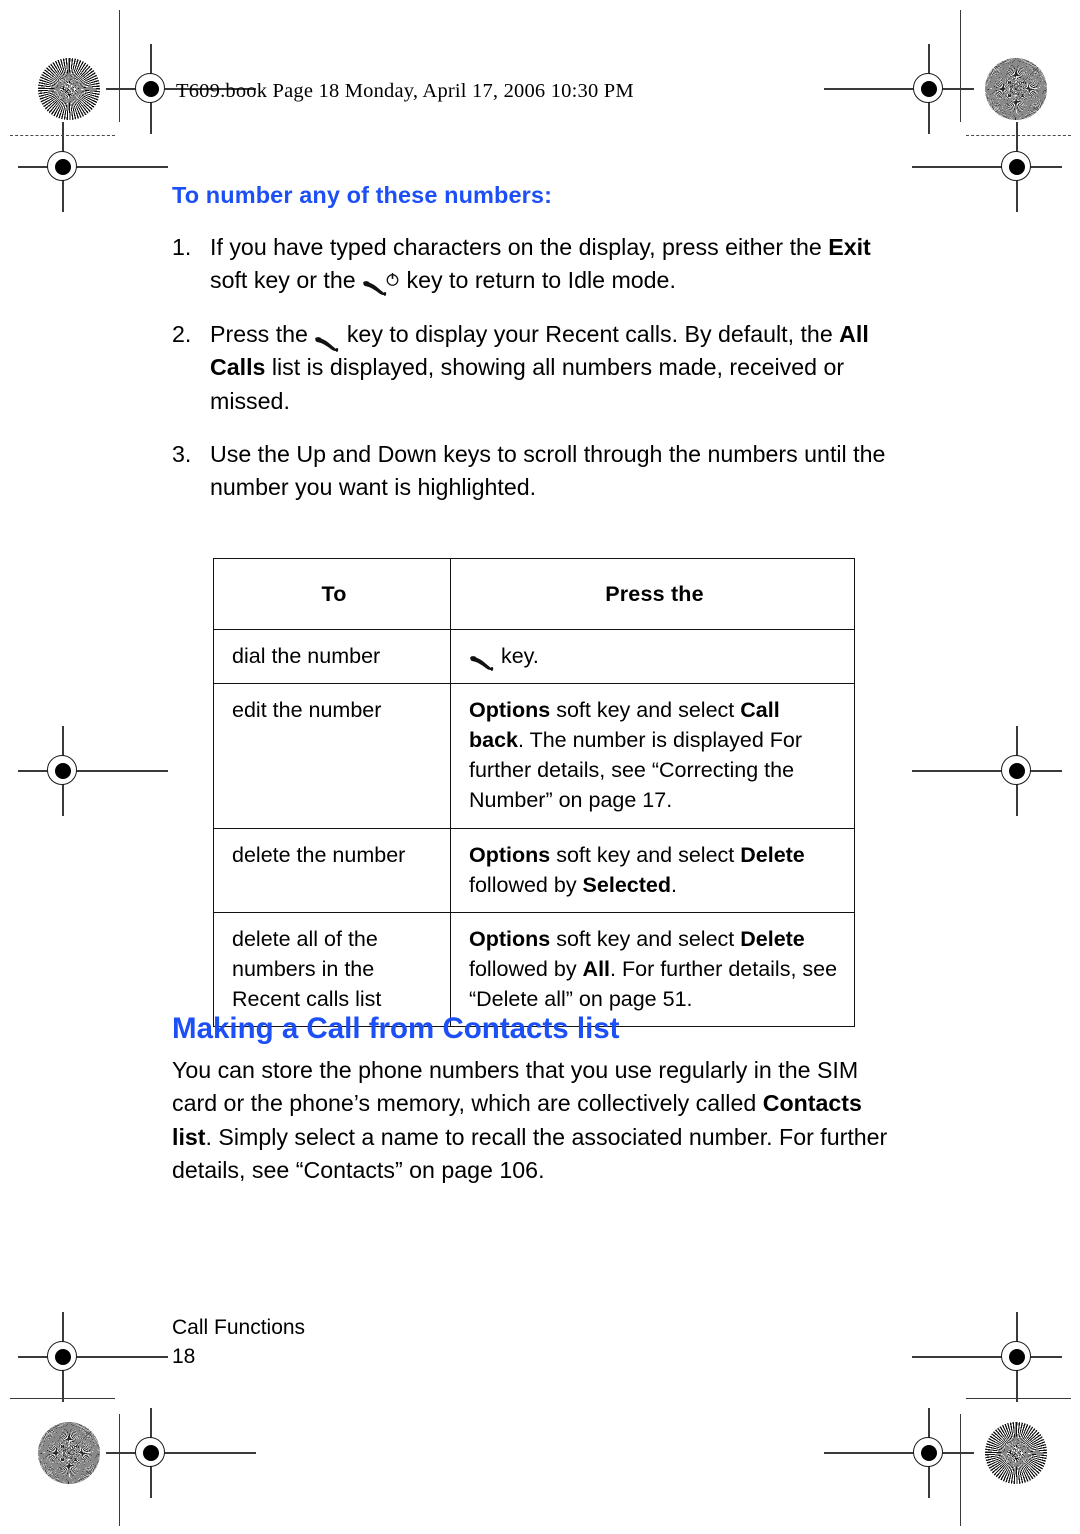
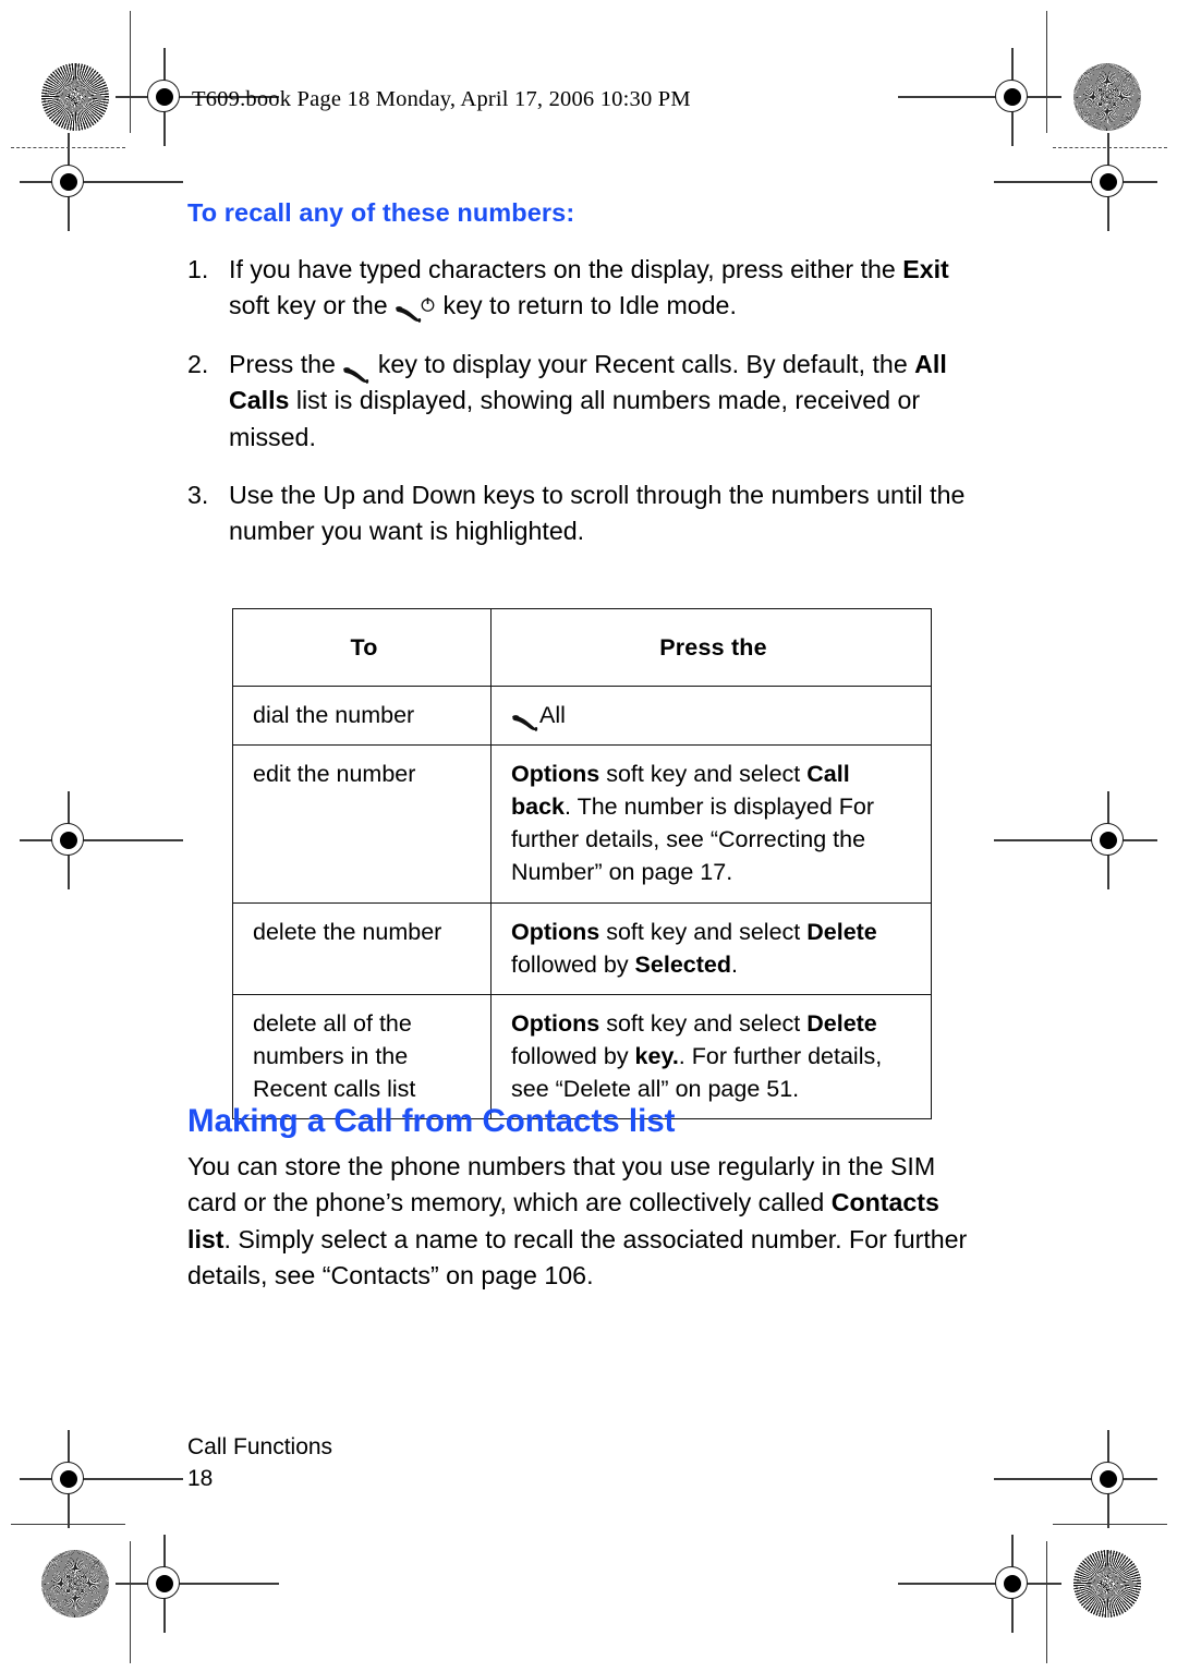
  T609.book Page 18 Monday, April 17, 2006 10:30 PM
- To number any of these numbers:
+ To recall any of these numbers:
  1.
  If you have typed characters on the display, press either the Exit soft key or the key to return to Idle mode.
  2.
  Press the key to display your Recent calls. By default, the All Calls list is displayed, showing all numbers made, received or missed.
  3.
  Use the Up and Down keys to scroll through the numbers until the number you want is highlighted.
  To	Press the
- dial the number	key.
+ dial the number	All
  edit the number	Options soft key and select Call back. The number is displayed For further details, see “Correcting the Number” on page 17.
  delete the number	Options soft key and select Delete followed by Selected.
- delete all of the numbers in the Recent calls list	Options soft key and select Delete followed by All. For further details, see “Delete all” on page 51.
+ delete all of the numbers in the Recent calls list	Options soft key and select Delete followed by key.. For further details, see “Delete all” on page 51.
  Making a Call from Contacts list
  You can store the phone numbers that you use regularly in the SIM card or the phone’s memory, which are collectively called Contacts list. Simply select a name to recall the associated number. For further details, see “Contacts” on page 106.
  Call Functions
  18
